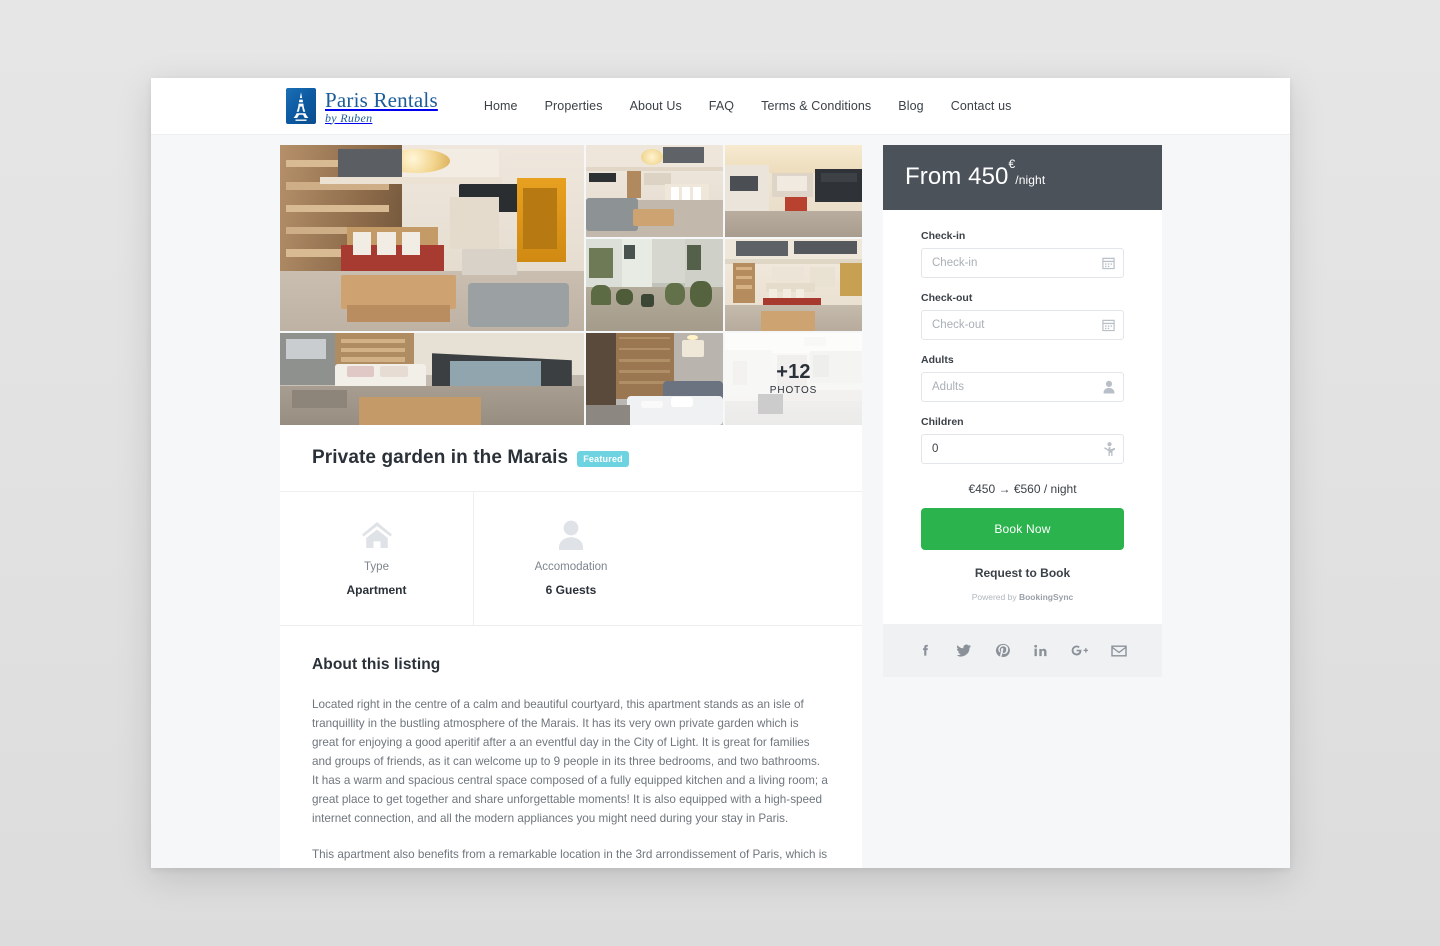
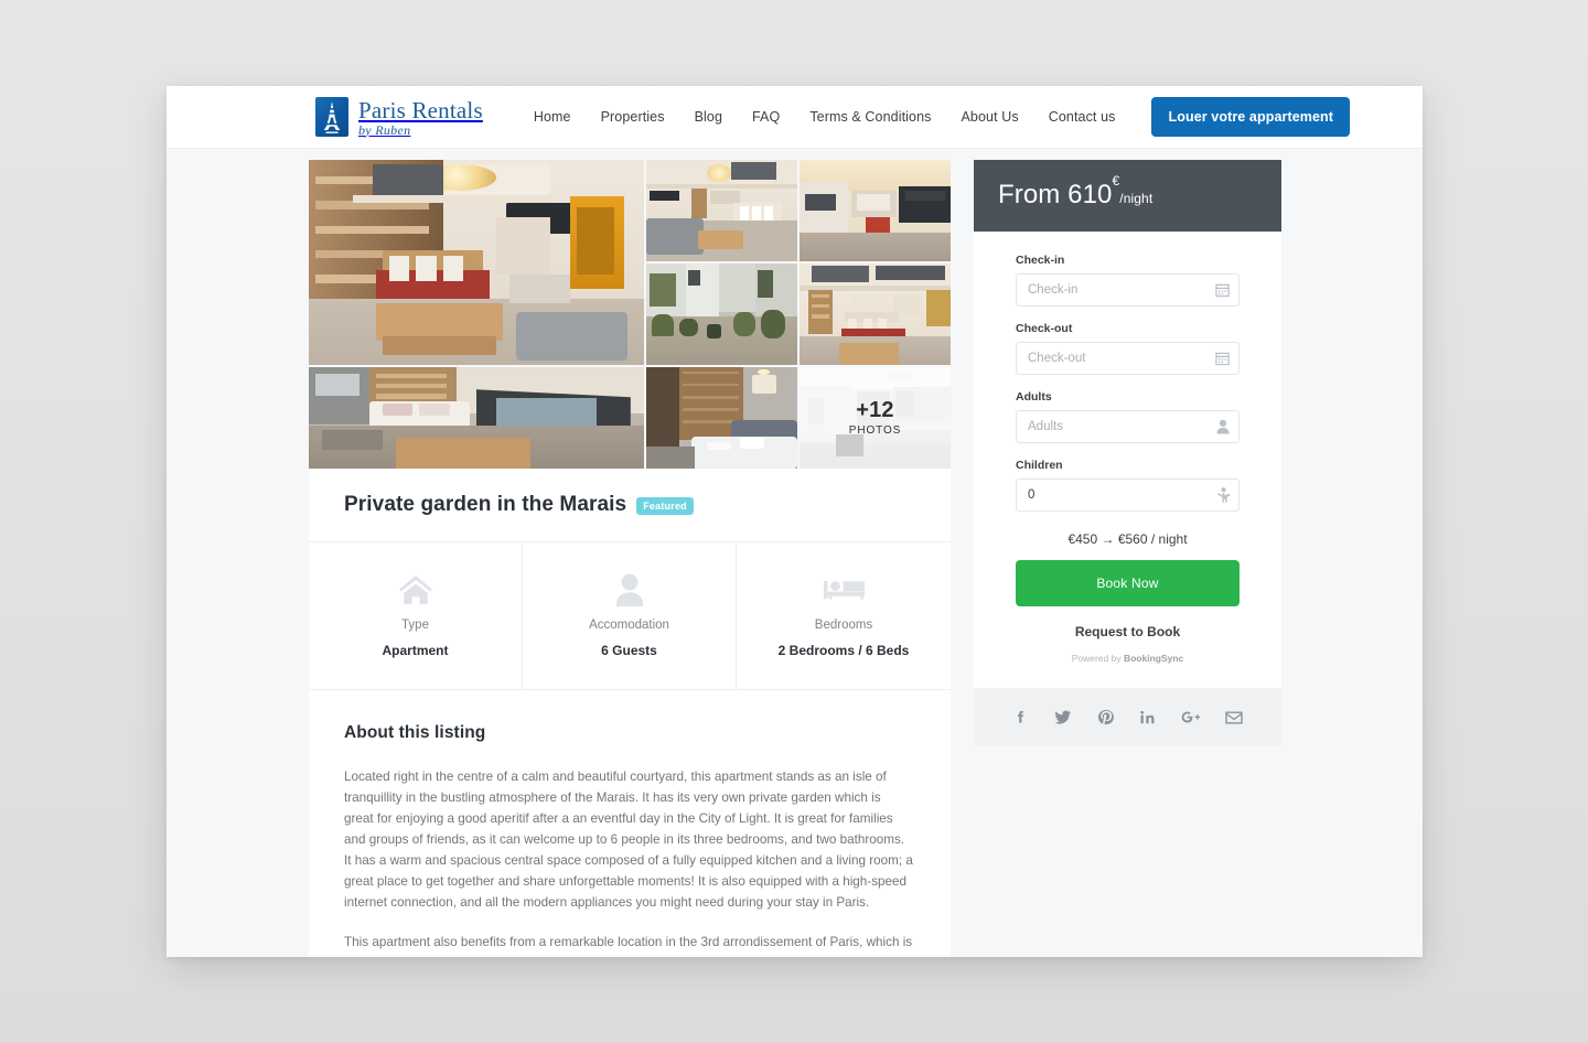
  Paris Rentals
  by Ruben
  Home
  Properties
- About Us
+ Blog
  FAQ
  Terms & Conditions
- Blog
+ About Us
  Contact us
+ Louer votre appartement
  +12
  PHOTOS
  Private garden in the Marais
  Featured
  Type
  Apartment
  Accomodation
  6 Guests
+ Bedrooms
+ 2 Bedrooms / 6 Beds
  About this listing
- Located right in the centre of a calm and beautiful courtyard, this apartment stands as an isle of tranquillity in the bustling atmosphere of the Marais. It has its very own private garden which is great for enjoying a good aperitif after a an eventful day in the City of Light. It is great for families and groups of friends, as it can welcome up to 9 people in its three bedrooms, and two bathrooms. It has a warm and spacious central space composed of a fully equipped kitchen and a living room; a great place to get together and share unforgettable moments! It is also equipped with a high-speed internet connection, and all the modern appliances you might need during your stay in Paris.
+ Located right in the centre of a calm and beautiful courtyard, this apartment stands as an isle of tranquillity in the bustling atmosphere of the Marais. It has its very own private garden which is great for enjoying a good aperitif after a an eventful day in the City of Light. It is great for families and groups of friends, as it can welcome up to 6 people in its three bedrooms, and two bathrooms. It has a warm and spacious central space composed of a fully equipped kitchen and a living room; a great place to get together and share unforgettable moments! It is also equipped with a high-speed internet connection, and all the modern appliances you might need during your stay in Paris.
- From 450€/night
+ From 610€/night
  Check-in
  Check-in
  Check-out
  Check-out
  Adults
  Adults
  Children
  0
  €450 → €560 / night
  Book Now
  Request to Book
  Powered by BookingSync
